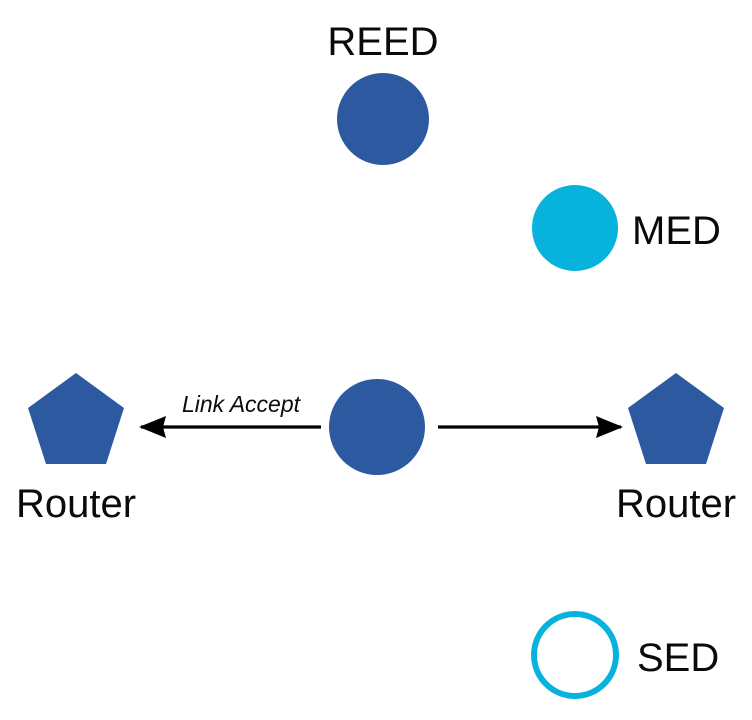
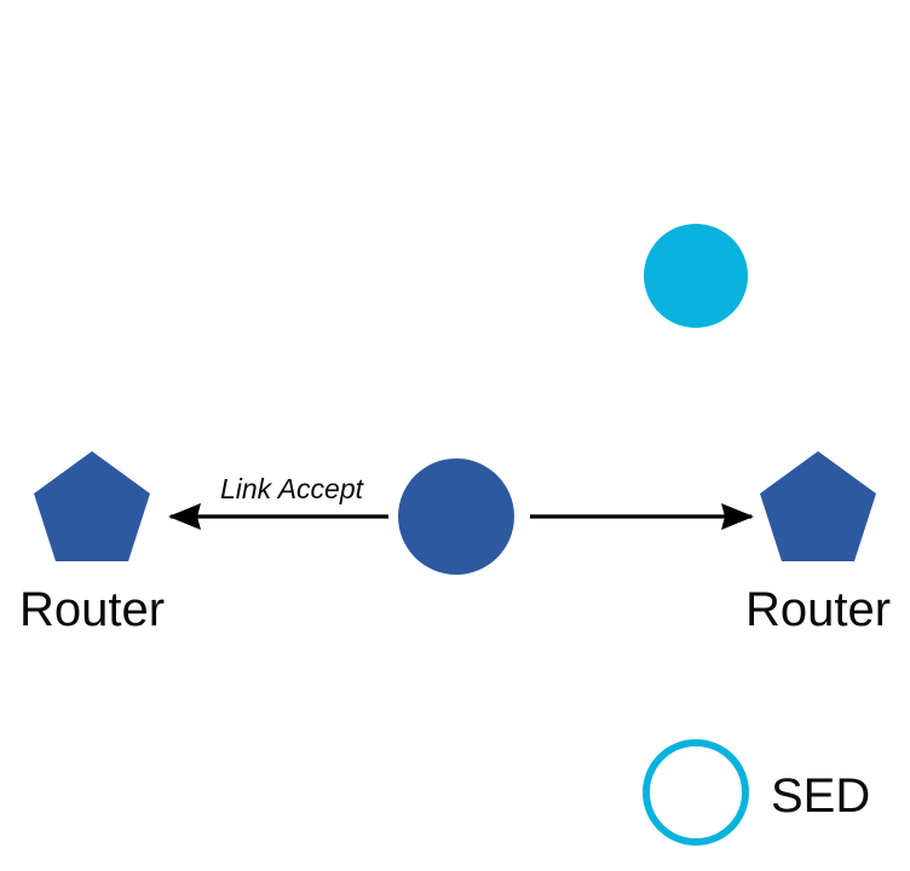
  Link Accept
- REED
- MED
  Router
  Router
  SED
